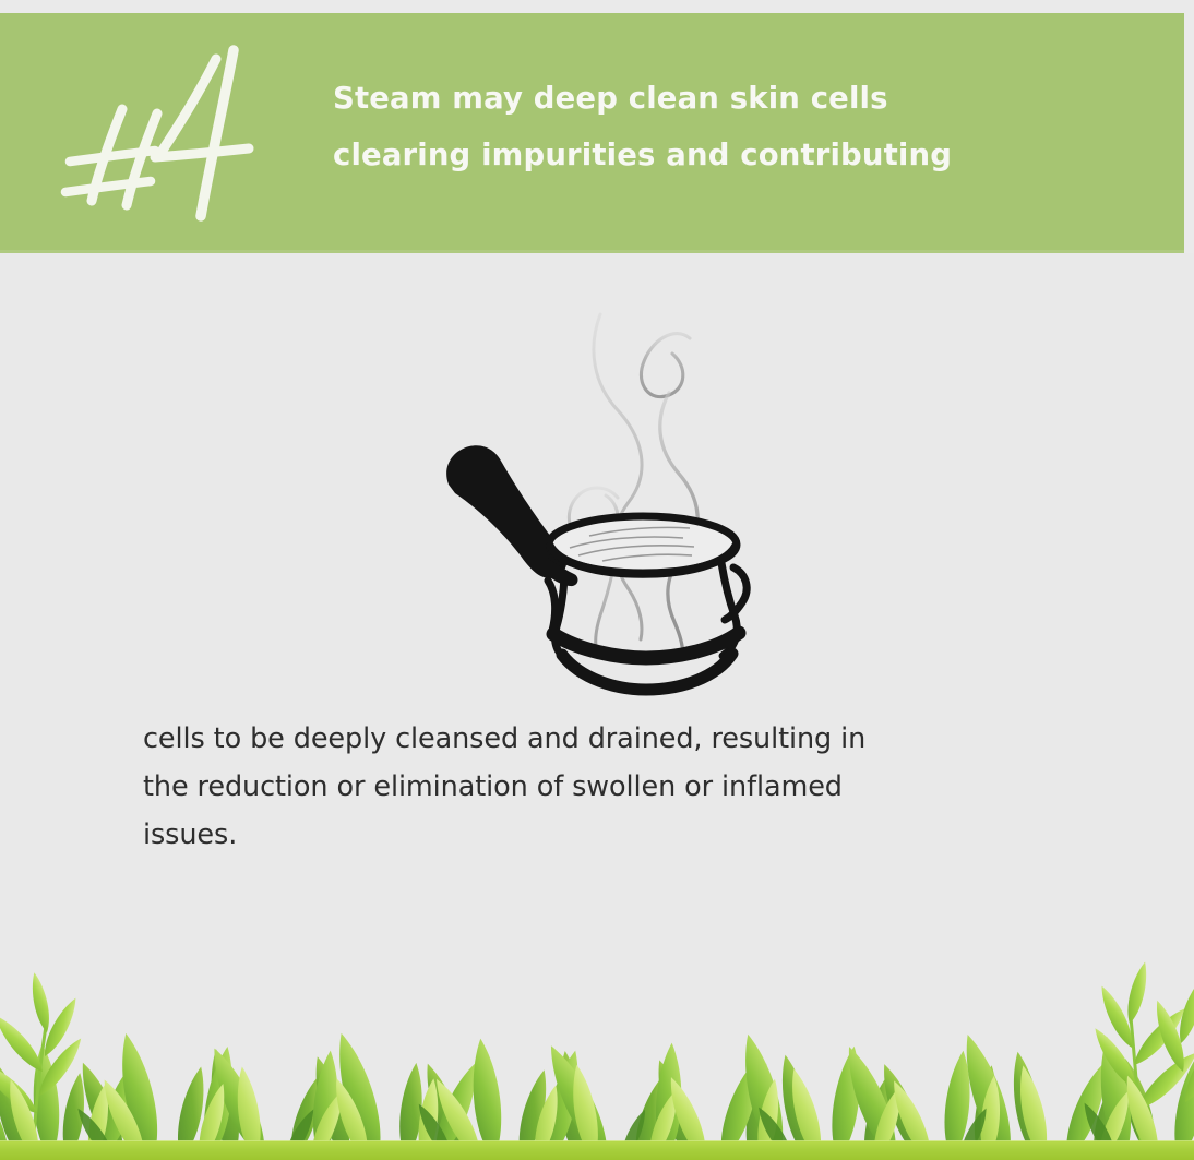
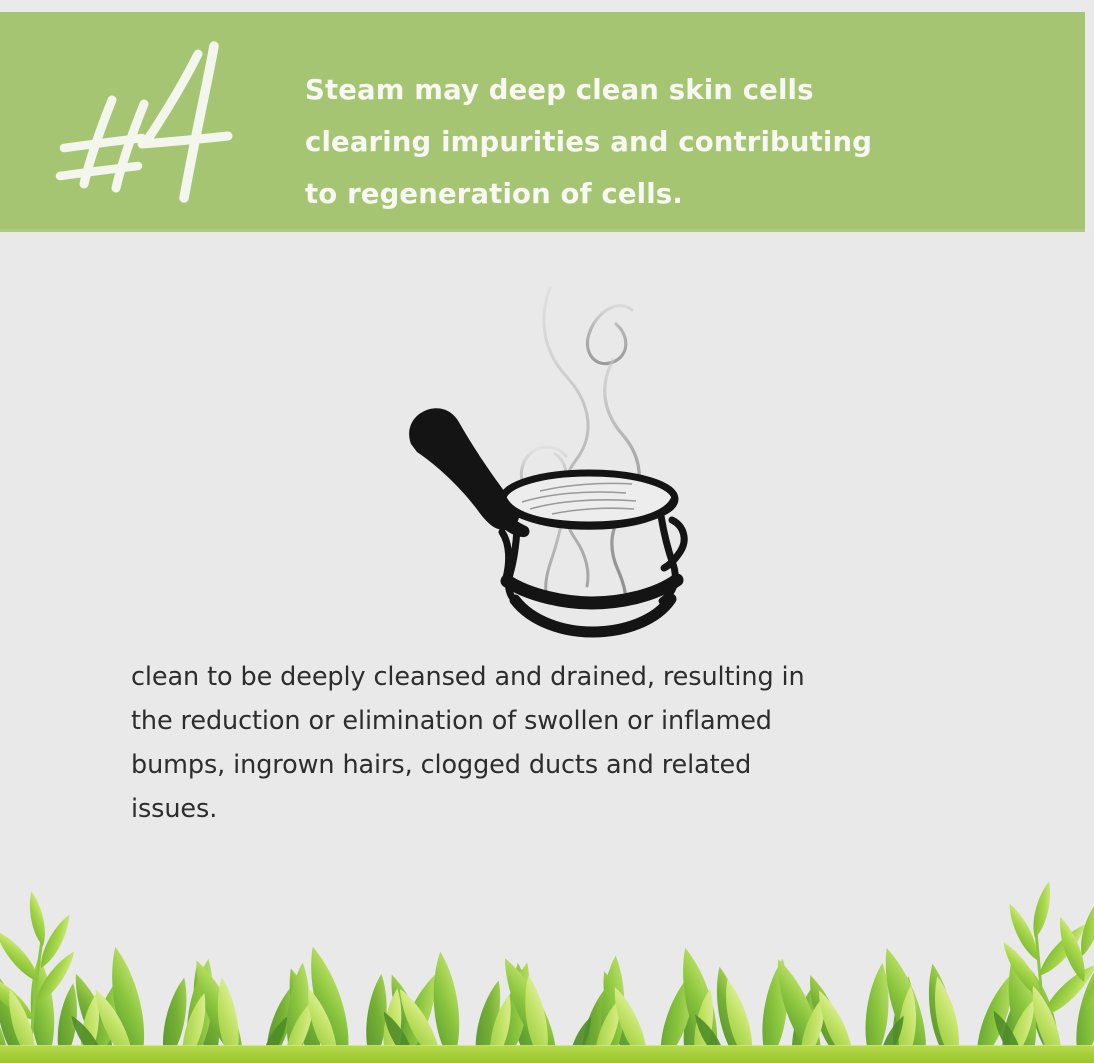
  Steam may deep clean skin cells
  clearing impurities and contributing
+ to regeneration of cells.
- cells to be deeply cleansed and drained, resulting in
+ clean to be deeply cleansed and drained, resulting in
  the reduction or elimination of swollen or inflamed
+ bumps, ingrown hairs, clogged ducts and related
  issues.
